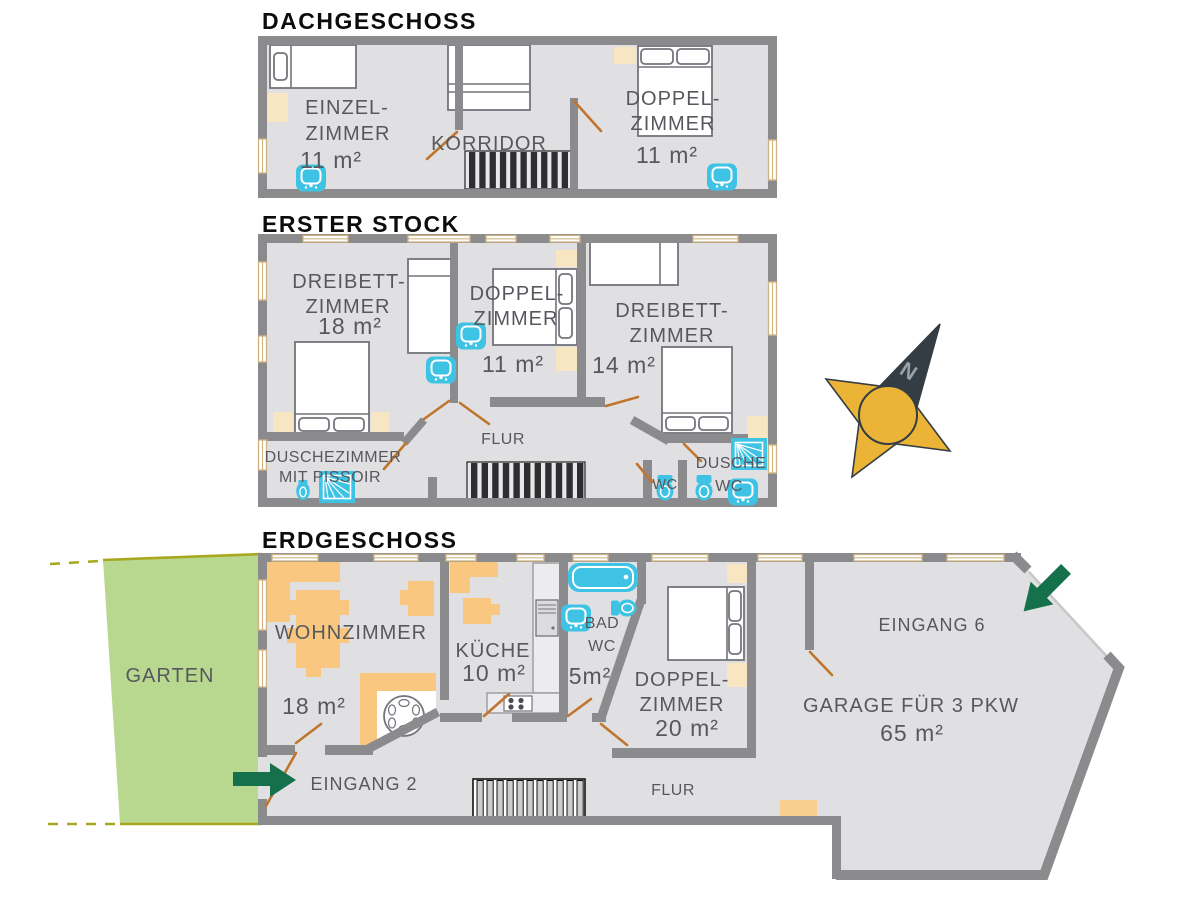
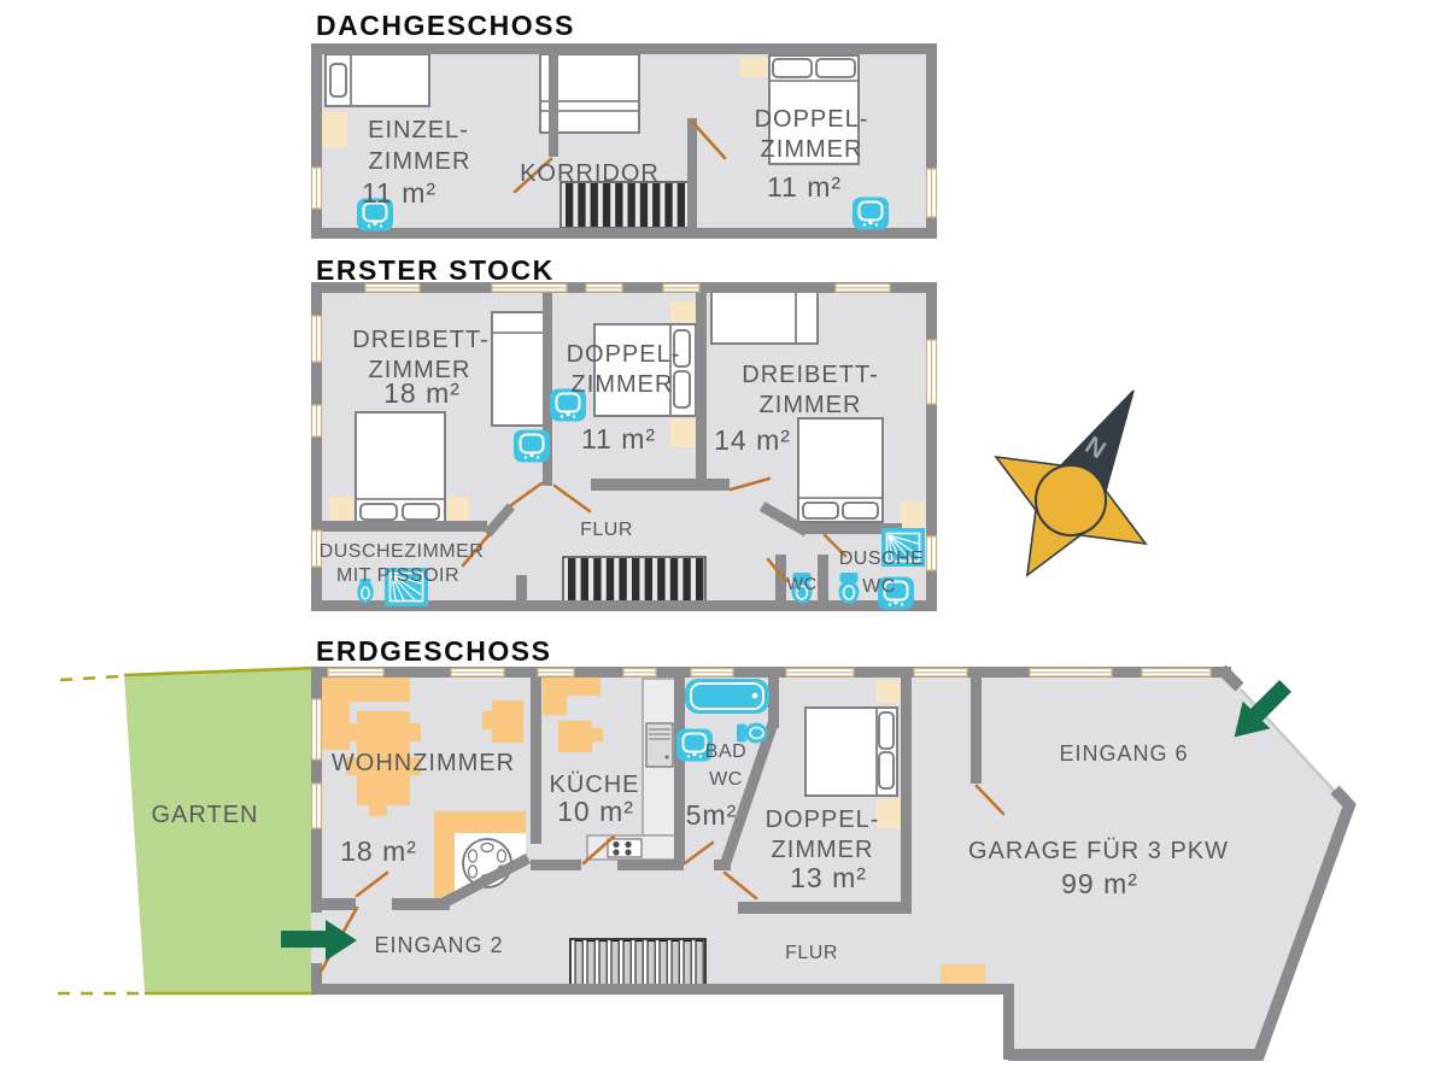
  DACHGESCHOSS
  EINZEL-
  ZIMMER
  11 m²
  KORRIDOR
  DOPPEL-
  ZIMMER
  11 m²
  ERSTER STOCK
  DREIBETT-
  ZIMMER
  18 m²
  DOPPEL-
  ZIMMER
  11 m²
  DREIBETT-
  ZIMMER
  14 m²
  DUSCHEZIMMER
  MIT PISSOIR
  FLUR
  WC
  DUSCHE
  WC
  ERDGESCHOSS
  GARTEN
  WOHNZIMMER
  18 m²
  KÜCHE
  10 m²
  BAD
  WC
  5m²
  DOPPEL-
  ZIMMER
- 20 m²
+ 13 m²
  FLUR
  EINGANG 2
  EINGANG 6
  GARAGE FÜR 3 PKW
- 65 m²
+ 99 m²
